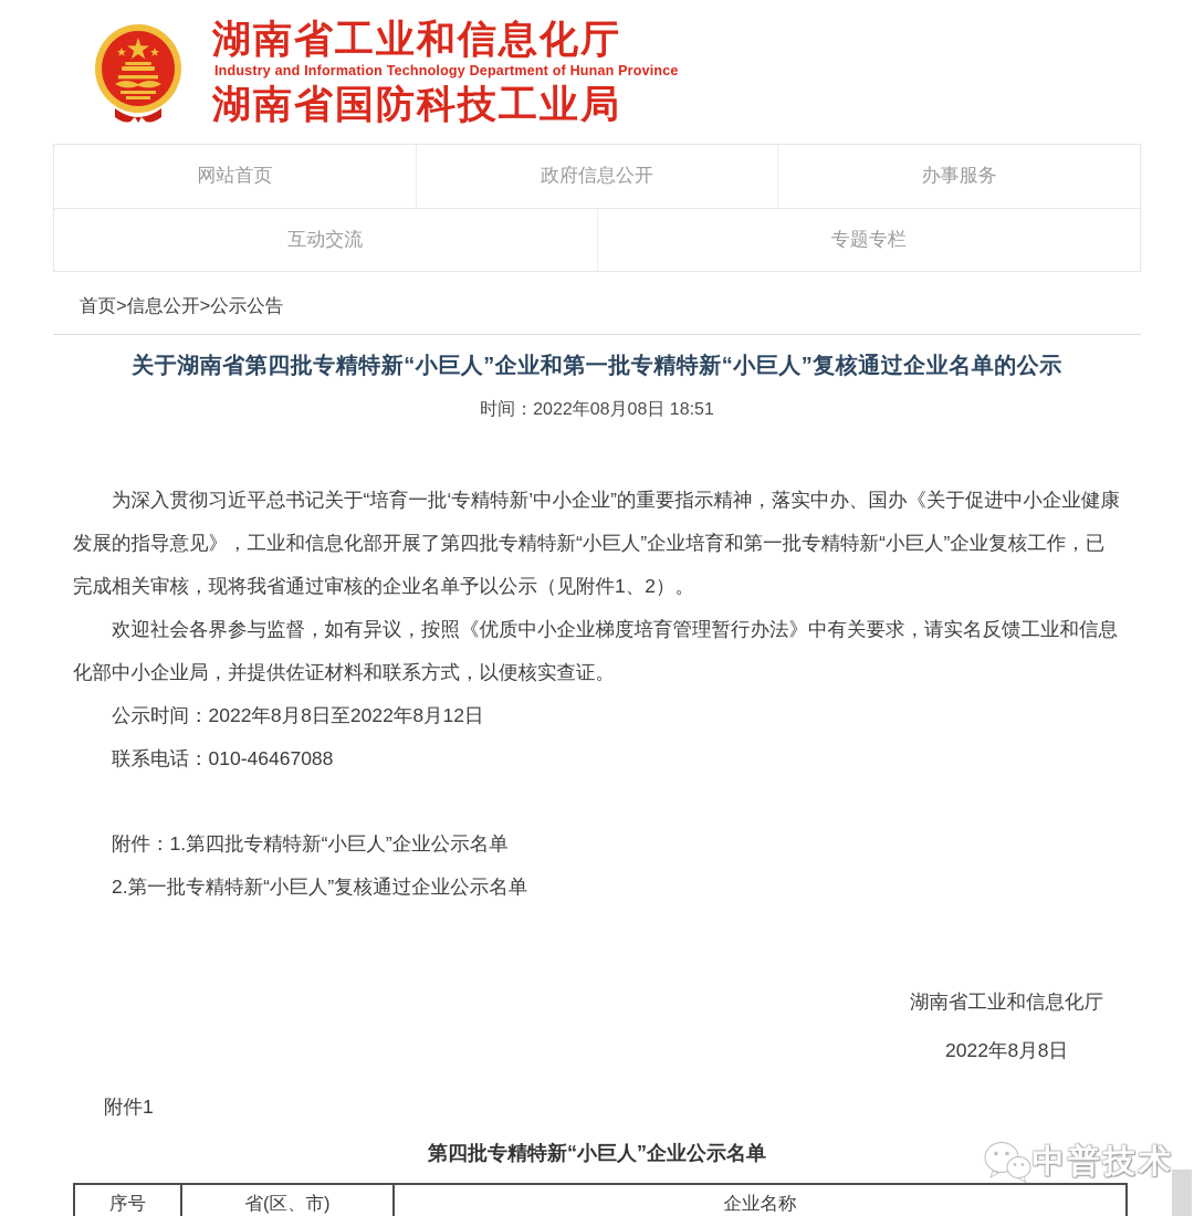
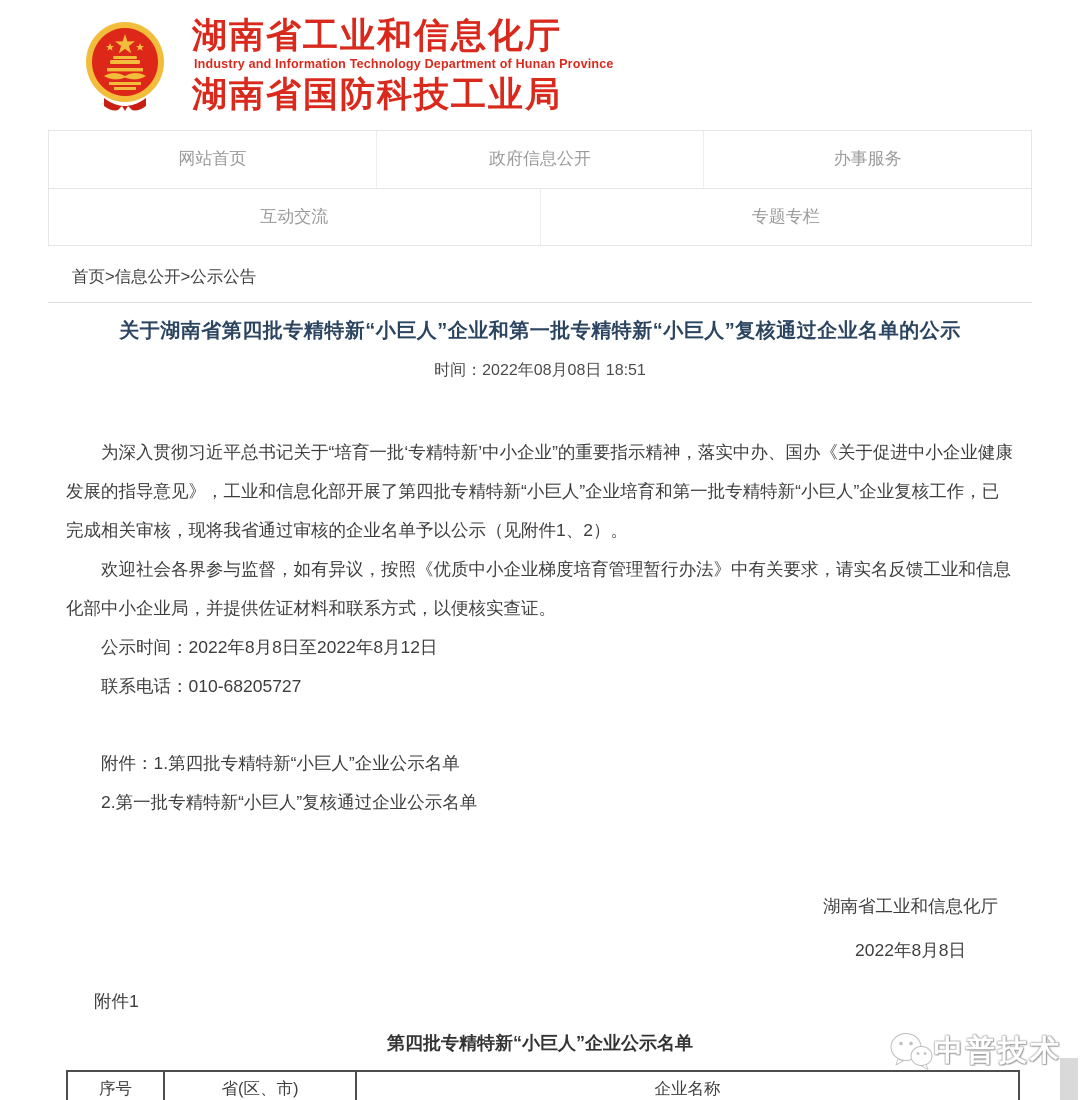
  湖南省工业和信息化厅
  Industry and Information Technology Department of Hunan Province
  湖南省国防科技工业局
  网站首页
  政府信息公开
  办事服务
  互动交流
  专题专栏
  首页>信息公开>公示公告
  关于湖南省第四批专精特新“小巨人”企业和第一批专精特新“小巨人”复核通过企业名单的公示
  时间：2022年08月08日 18:51
  为深入贯彻习近平总书记关于“培育一批‘专精特新’中小企业”的重要指示精神，落实中办、国办《关于促进中小企业健康发展的指导意见》，工业和信息化部开展了第四批专精特新“小巨人”企业培育和第一批专精特新“小巨人”企业复核工作，已完成相关审核，现将我省通过审核的企业名单予以公示（见附件1、2）。
  欢迎社会各界参与监督，如有异议，按照《优质中小企业梯度培育管理暂行办法》中有关要求，请实名反馈工业和信息化部中小企业局，并提供佐证材料和联系方式，以便核实查证。
  公示时间：2022年8月8日至2022年8月12日
- 联系电话：010-46467088
+ 联系电话：010-68205727
  附件：1.第四批专精特新“小巨人”企业公示名单
  2.第一批专精特新“小巨人”复核通过企业公示名单
  湖南省工业和信息化厅
  2022年8月8日
  附件1
  第四批专精特新“小巨人”企业公示名单
  序号	省(区、市)	企业名称
  中普技术
